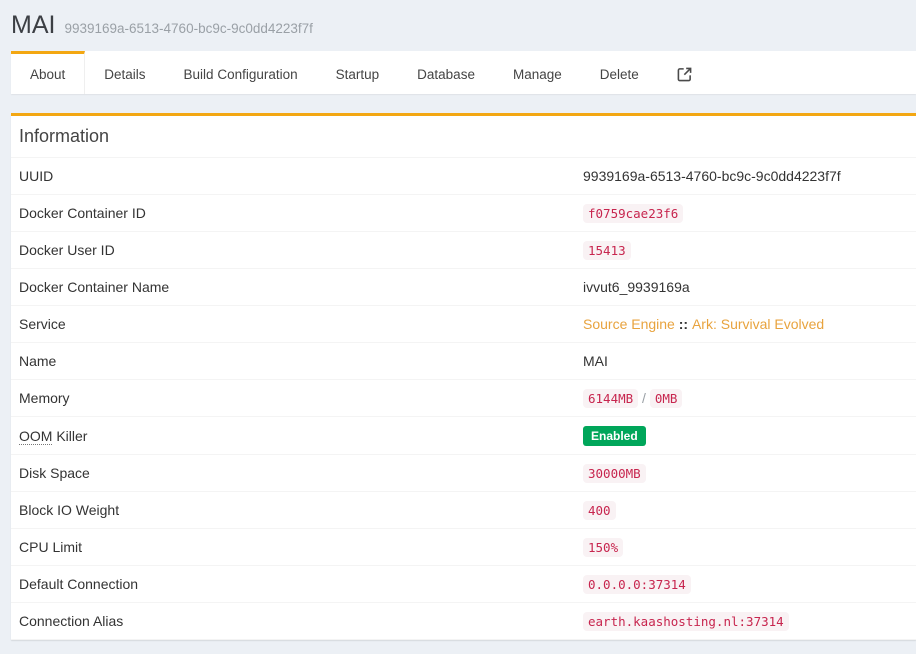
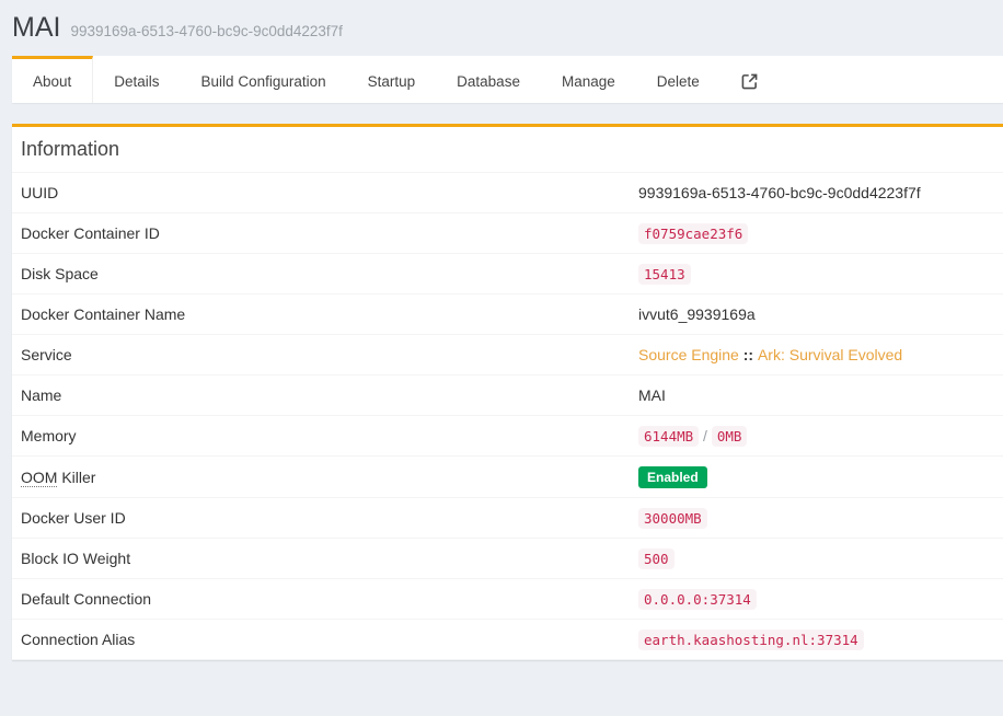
  MAI 9939169a-6513-4760-bc9c-9c0dd4223f7f
  About
  Details
  Build Configuration
  Startup
  Database
  Manage
  Delete
  Information
  UUID	9939169a-6513-4760-bc9c-9c0dd4223f7f
  Docker Container ID	f0759cae23f6
- Docker User ID	15413
+ Disk Space	15413
  Docker Container Name	ivvut6_9939169a
  Service	Source Engine :: Ark: Survival Evolved
  Name	MAI
  Memory	6144MB / 0MB
  OOM Killer	Enabled
- Disk Space	30000MB
+ Docker User ID	30000MB
- Block IO Weight	400
+ Block IO Weight	500
- CPU Limit	150%
  Default Connection	0.0.0.0:37314
  Connection Alias	earth.kaashosting.nl:37314
